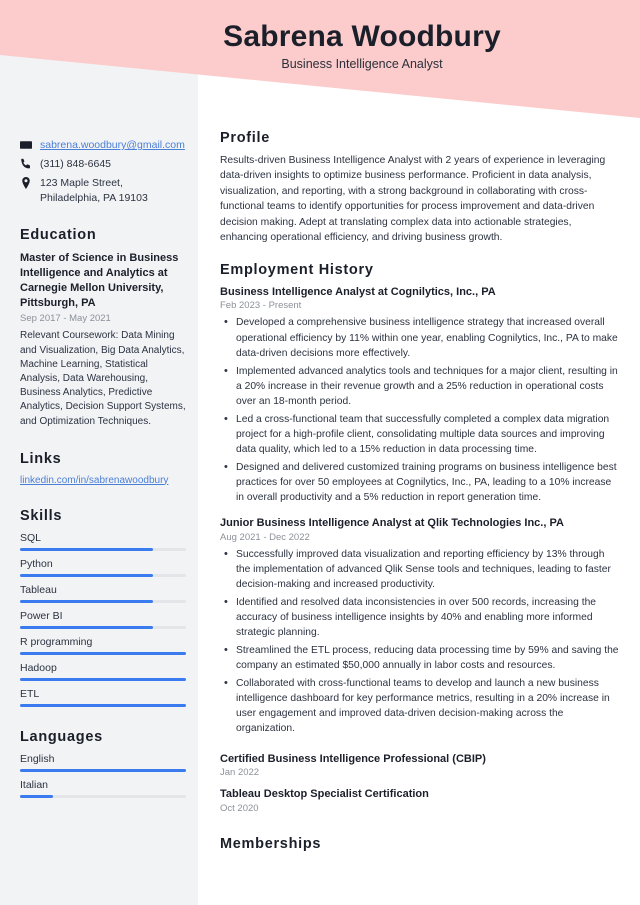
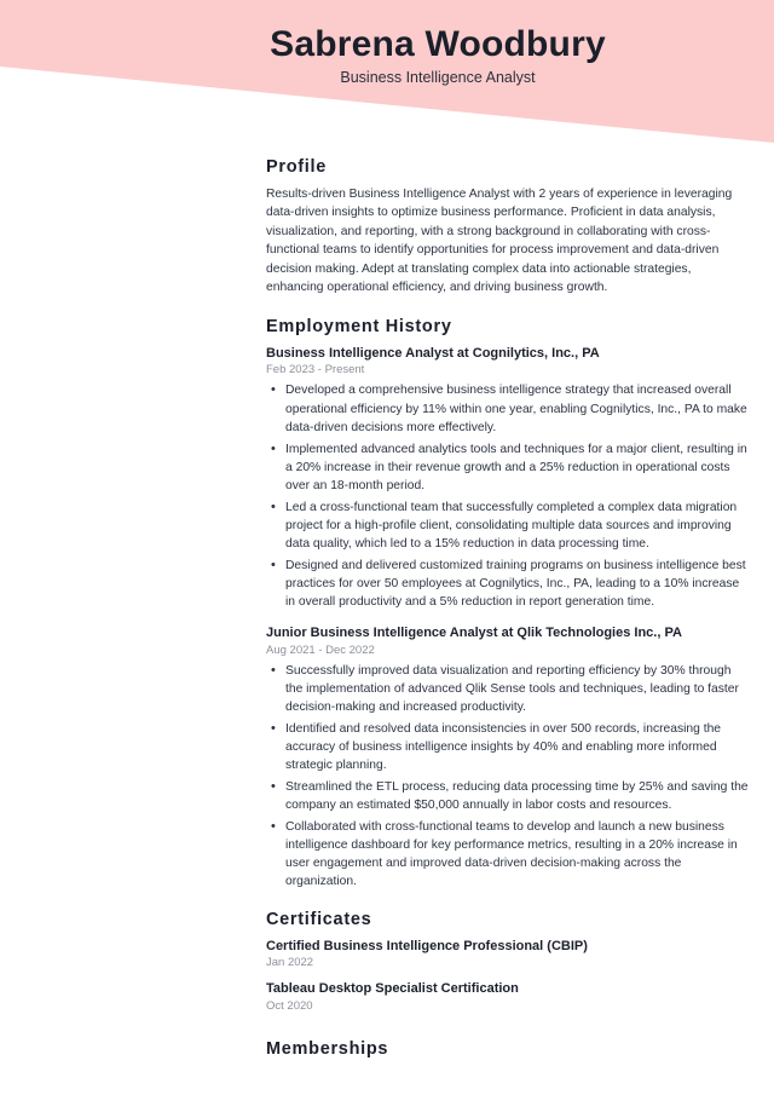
- sabrena.woodbury@gmail.com
- (311) 848-6645
- 123 Maple Street,
- Philadelphia, PA 19103
- Education
- Master of Science in Business Intelligence and Analytics at Carnegie Mellon University, Pittsburgh, PA
- Sep 2017 - May 2021
- Relevant Coursework: Data Mining and Visualization, Big Data Analytics, Machine Learning, Statistical Analysis, Data Warehousing, Business Analytics, Predictive Analytics, Decision Support Systems, and Optimization Techniques.
- Links
- linkedin.com/in/sabrenawoodbury
- Skills
- SQL
- Python
- Tableau
- Power BI
- R programming
- Hadoop
- ETL
- Languages
- English
- Italian
  Sabrena Woodbury
  Business Intelligence Analyst
  Profile
  Results-driven Business Intelligence Analyst with 2 years of experience in leveraging data-driven insights to optimize business performance. Proficient in data analysis, visualization, and reporting, with a strong background in collaborating with cross-functional teams to identify opportunities for process improvement and data-driven decision making. Adept at translating complex data into actionable strategies, enhancing operational efficiency, and driving business growth.
  Employment History
  Business Intelligence Analyst at Cognilytics, Inc., PA
  Feb 2023 - Present
  Developed a comprehensive business intelligence strategy that increased overall operational efficiency by 11% within one year, enabling Cognilytics, Inc., PA to make data-driven decisions more effectively.
  Implemented advanced analytics tools and techniques for a major client, resulting in a 20% increase in their revenue growth and a 25% reduction in operational costs over an 18-month period.
  Led a cross-functional team that successfully completed a complex data migration project for a high-profile client, consolidating multiple data sources and improving data quality, which led to a 15% reduction in data processing time.
  Designed and delivered customized training programs on business intelligence best practices for over 50 employees at Cognilytics, Inc., PA, leading to a 10% increase in overall productivity and a 5% reduction in report generation time.
  Junior Business Intelligence Analyst at Qlik Technologies Inc., PA
  Aug 2021 - Dec 2022
- Successfully improved data visualization and reporting efficiency by 13% through the implementation of advanced Qlik Sense tools and techniques, leading to faster decision-making and increased productivity.
+ Successfully improved data visualization and reporting efficiency by 30% through the implementation of advanced Qlik Sense tools and techniques, leading to faster decision-making and increased productivity.
  Identified and resolved data inconsistencies in over 500 records, increasing the accuracy of business intelligence insights by 40% and enabling more informed strategic planning.
- Streamlined the ETL process, reducing data processing time by 59% and saving the company an estimated $50,000 annually in labor costs and resources.
+ Streamlined the ETL process, reducing data processing time by 25% and saving the company an estimated $50,000 annually in labor costs and resources.
  Collaborated with cross-functional teams to develop and launch a new business intelligence dashboard for key performance metrics, resulting in a 20% increase in user engagement and improved data-driven decision-making across the organization.
+ Certificates
  Certified Business Intelligence Professional (CBIP)
  Jan 2022
  Tableau Desktop Specialist Certification
  Oct 2020
  Memberships
